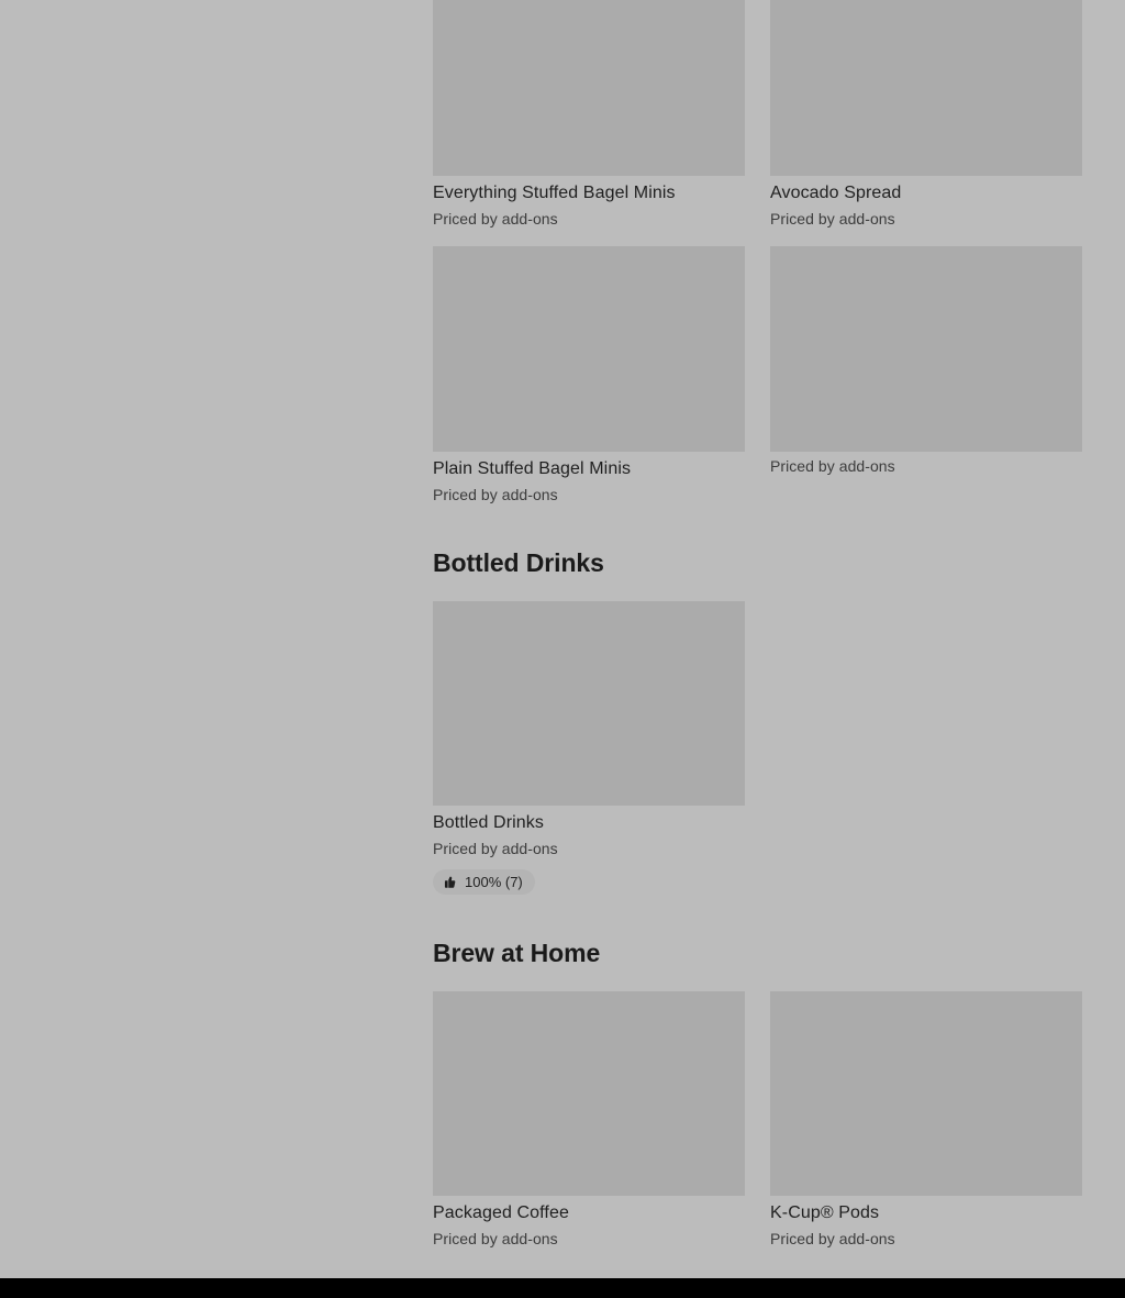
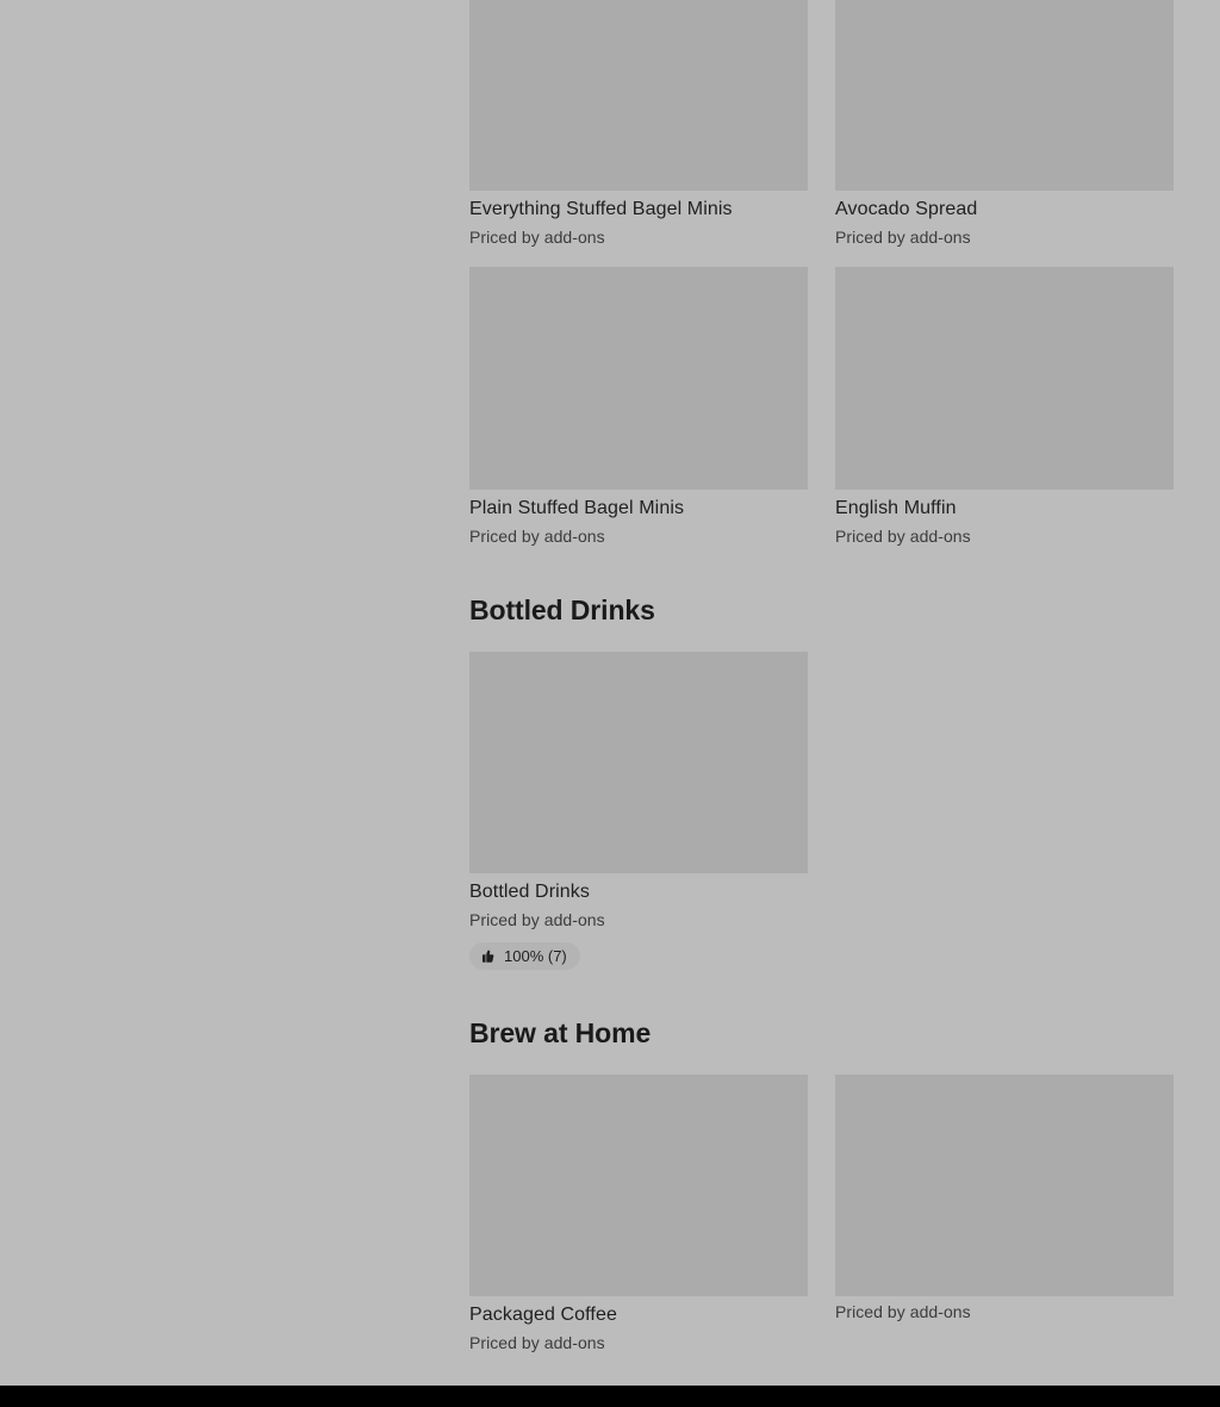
  Everything Stuffed Bagel Minis
  Priced by add-ons
  Avocado Spread
  Priced by add-ons
  Plain Stuffed Bagel Minis
  Priced by add-ons
+ English Muffin
  Priced by add-ons
  Bottled Drinks
  Bottled Drinks
  Priced by add-ons
  100% (7)
  Brew at Home
  Packaged Coffee
  Priced by add-ons
- K-Cup® Pods
  Priced by add-ons
